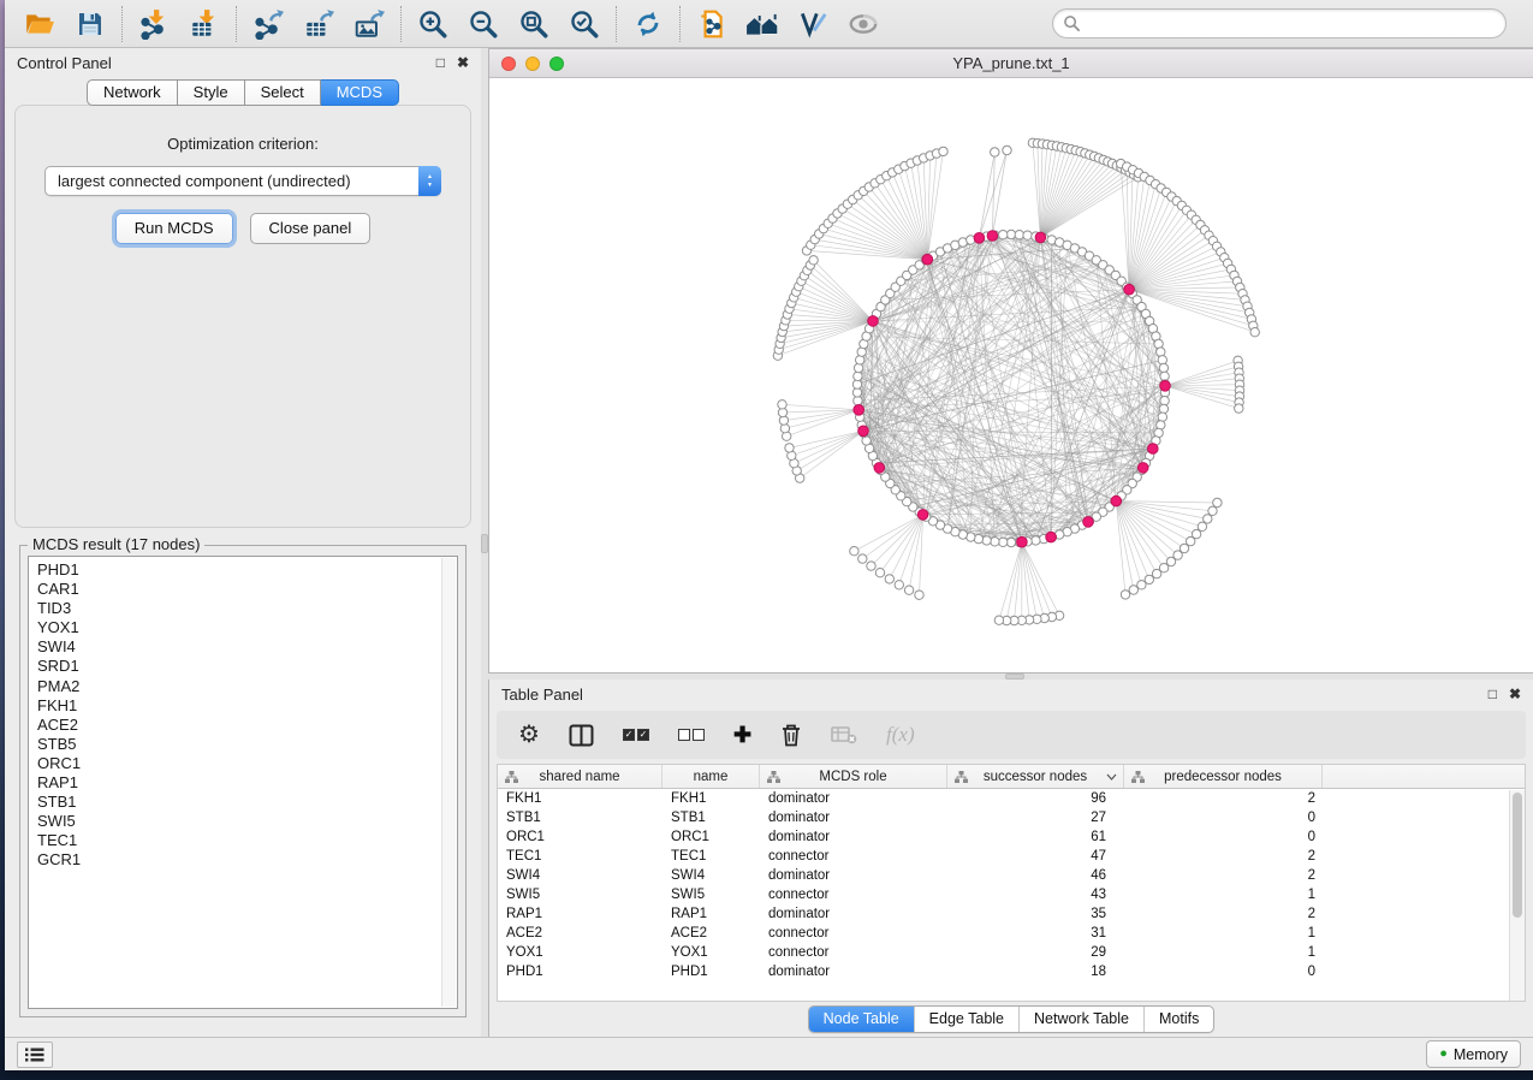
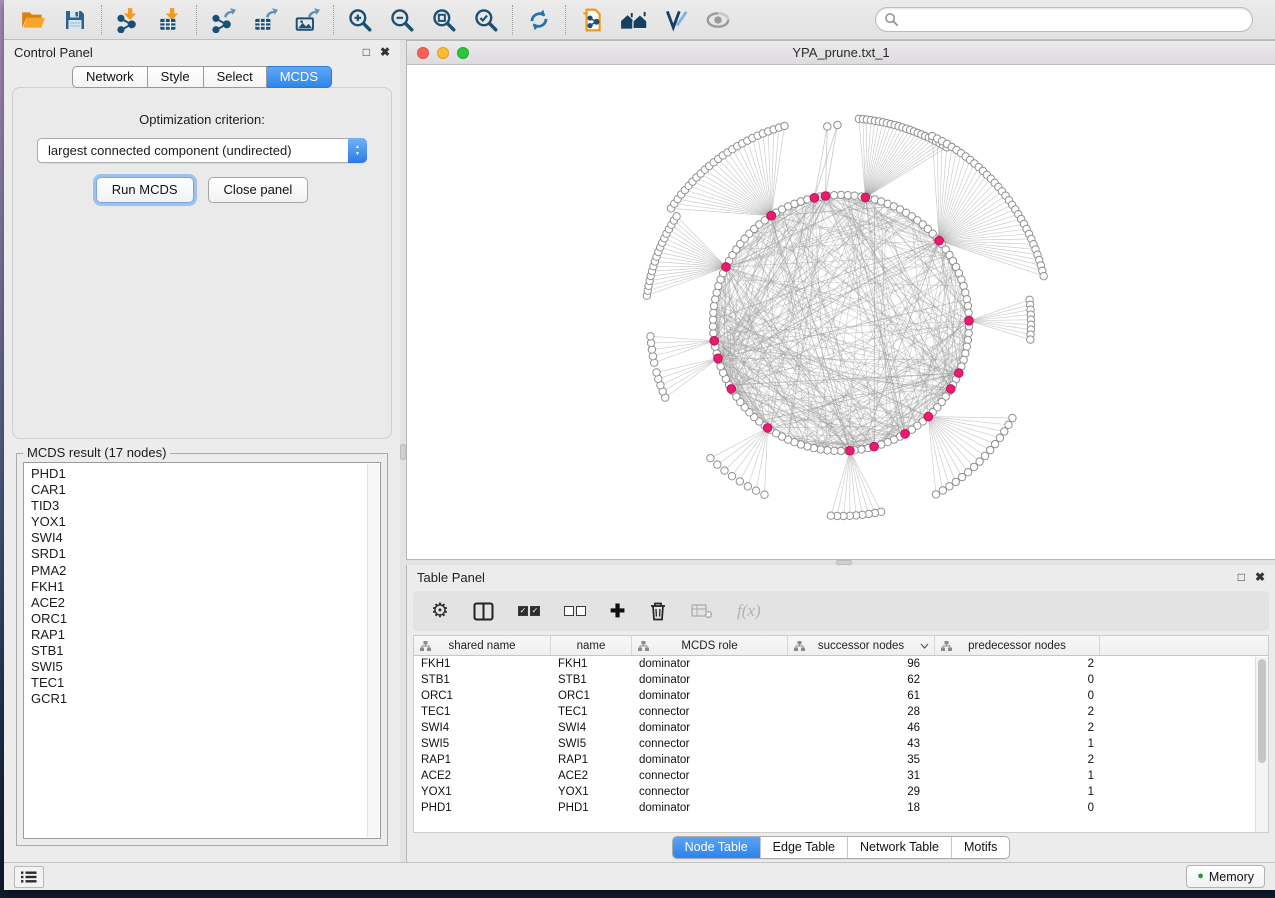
  Control Panel
  □
  ✖
  Network
  Style
  Select
  MCDS
  Optimization criterion:
  largest connected component (undirected)
  Run MCDS
  Close panel
  MCDS result (17 nodes)
  PHD1
  CAR1
  TID3
  YOX1
  SWI4
  SRD1
  PMA2
  FKH1
  ACE2
- STB5
  ORC1
  RAP1
  STB1
  SWI5
  TEC1
  GCR1
  YPA_prune.txt_1
  Table Panel
  □
  ✖
  ⚙
  ✓
  ✓
  ✚
  f(x)
  shared name
  name
  MCDS role
  successor nodes
  predecessor nodes
  FKH1
  FKH1
  dominator
  96
  2
  STB1
  STB1
  dominator
- 27
+ 62
  0
  ORC1
  ORC1
  dominator
  61
  0
  TEC1
  TEC1
  connector
- 47
+ 28
  2
  SWI4
  SWI4
  dominator
  46
  2
  SWI5
  SWI5
  connector
  43
  1
  RAP1
  RAP1
  dominator
  35
  2
  ACE2
  ACE2
  connector
  31
  1
  YOX1
  YOX1
  connector
  29
  1
  PHD1
  PHD1
  dominator
  18
  0
  Node Table
  Edge Table
  Network Table
  Motifs
  ●
  Memory
